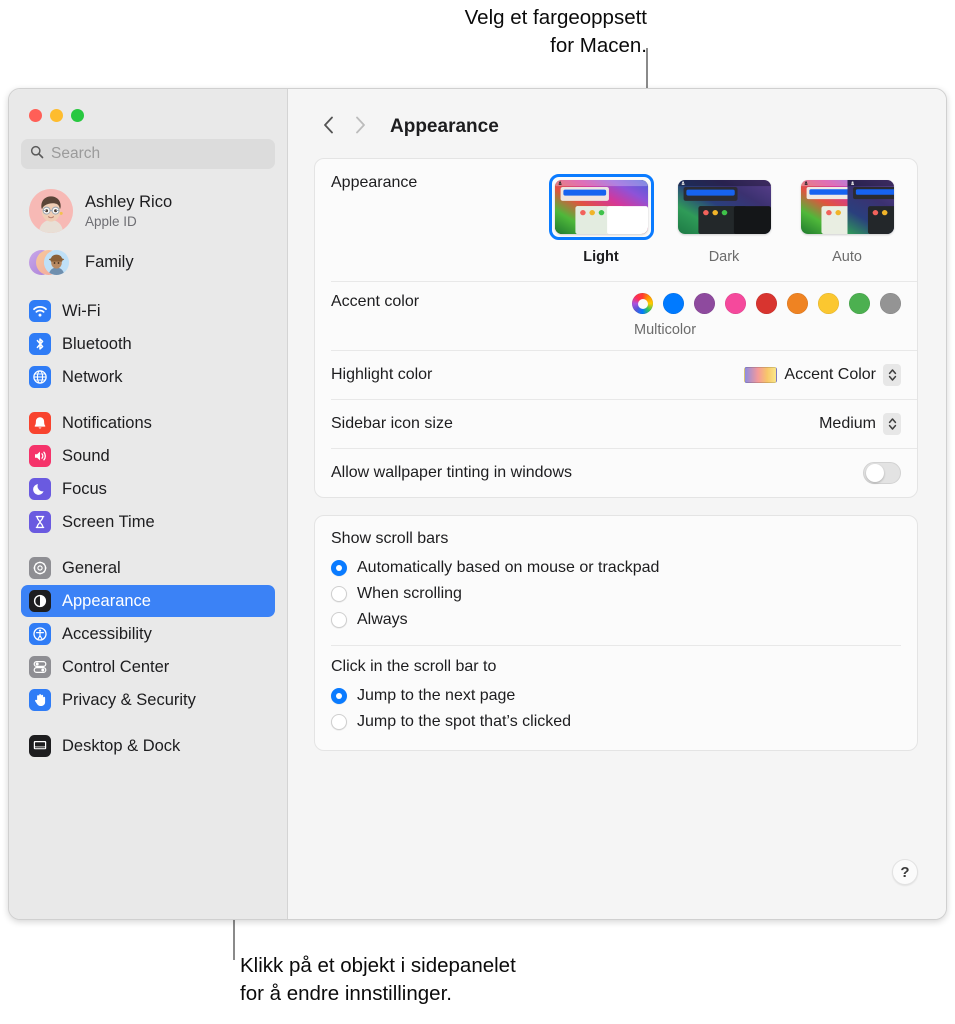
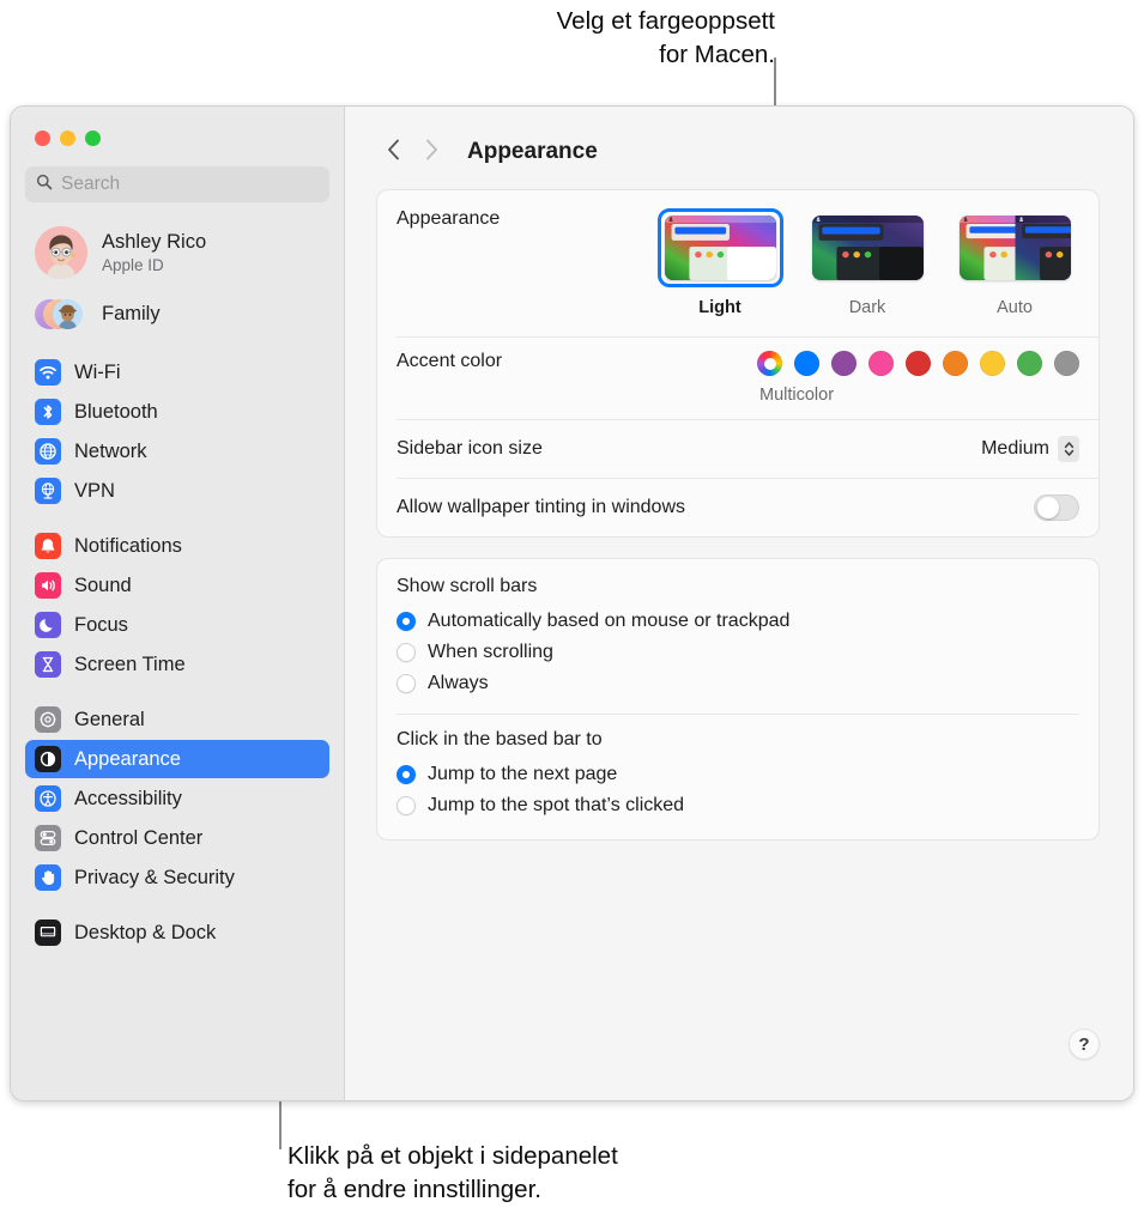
  Velg et fargeoppsett
  for Macen.
  Klikk på et objekt i sidepanelet
  for å endre innstillinger.
  Search
  Ashley Rico
  Apple ID
  Family
  Wi-Fi
  Bluetooth
  Network
+ VPN
  Notifications
  Sound
  Focus
  Screen Time
  General
  Appearance
  Accessibility
  Control Center
  Privacy & Security
  Desktop & Dock
  Appearance
  Appearance
  Light
  Dark
  Auto
  Accent color
  Multicolor
- Highlight color
- Accent Color
  Sidebar icon size
  Medium
  Allow wallpaper tinting in windows
  Show scroll bars
  Automatically based on mouse or trackpad
  When scrolling
  Always
- Click in the scroll bar to
+ Click in the based bar to
  Jump to the next page
  Jump to the spot that’s clicked
  ?
